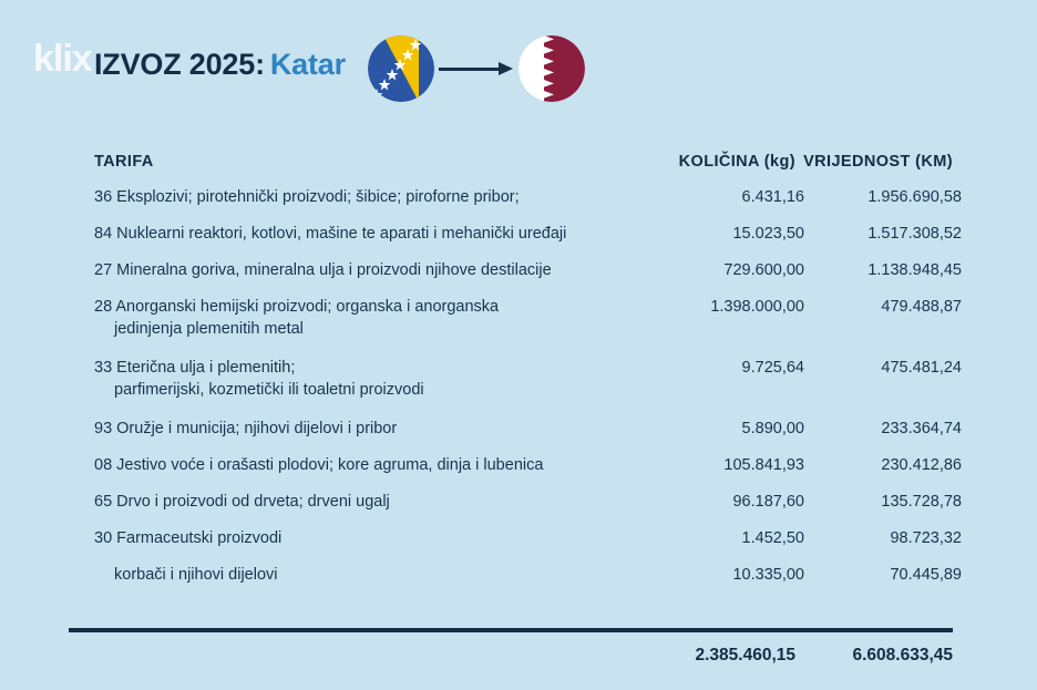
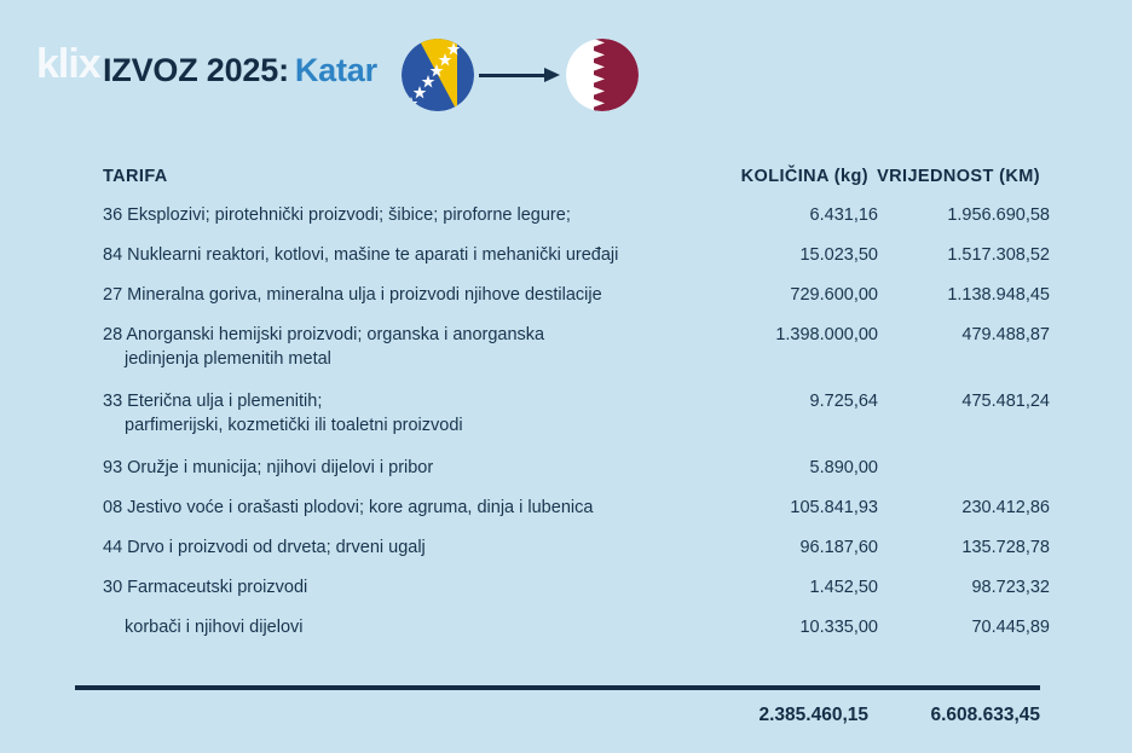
  klix
  IZVOZ 2025: Katar
  TARIFA
  KOLIČINA (kg)
  VRIJEDNOST (KM)
- 36 Eksplozivi; pirotehnički proizvodi; šibice; piroforne pribor;
+ 36 Eksplozivi; pirotehnički proizvodi; šibice; piroforne legure;
  6.431,16
  1.956.690,58
  84 Nuklearni reaktori, kotlovi, mašine te aparati i mehanički uređaji
  15.023,50
  1.517.308,52
  27 Mineralna goriva, mineralna ulja i proizvodi njihove destilacije
  729.600,00
  1.138.948,45
  28 Anorganski hemijski proizvodi; organska i anorganska
  jedinjenja plemenitih metal
  1.398.000,00
  479.488,87
  33 Eterična ulja i plemenitih;
  parfimerijski, kozmetički ili toaletni proizvodi
  9.725,64
  475.481,24
  93 Oružje i municija; njihovi dijelovi i pribor
  5.890,00
- 233.364,74
  08 Jestivo voće i orašasti plodovi; kore agruma, dinja i lubenica
  105.841,93
  230.412,86
- 65 Drvo i proizvodi od drveta; drveni ugalj
+ 44 Drvo i proizvodi od drveta; drveni ugalj
  96.187,60
  135.728,78
  30 Farmaceutski proizvodi
  1.452,50
  98.723,32
  korbači i njihovi dijelovi
  10.335,00
  70.445,89
  2.385.460,15
  6.608.633,45
